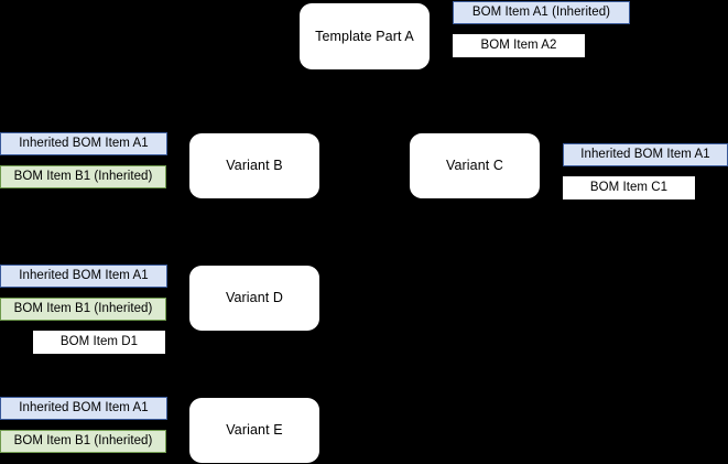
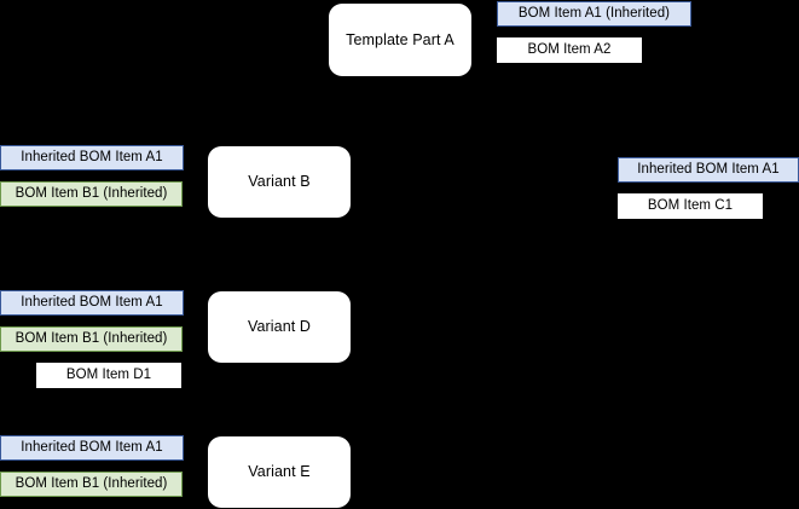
  Template Part A
  Variant B
- Variant C
  Variant D
  Variant E
  BOM Item A1 (Inherited)
  BOM Item A2
  Inherited BOM Item A1
  BOM Item B1 (Inherited)
  Inherited BOM Item A1
  BOM Item C1
  Inherited BOM Item A1
  BOM Item B1 (Inherited)
  BOM Item D1
  Inherited BOM Item A1
  BOM Item B1 (Inherited)
